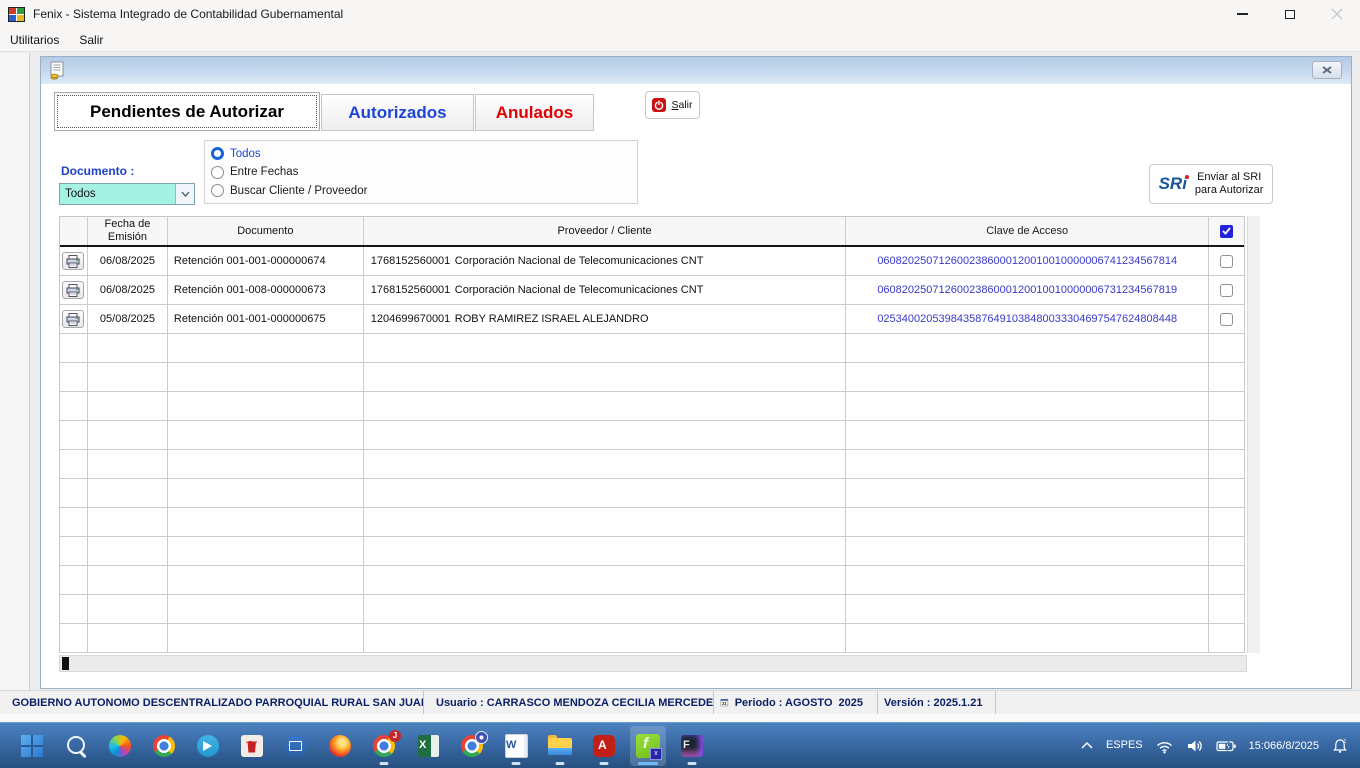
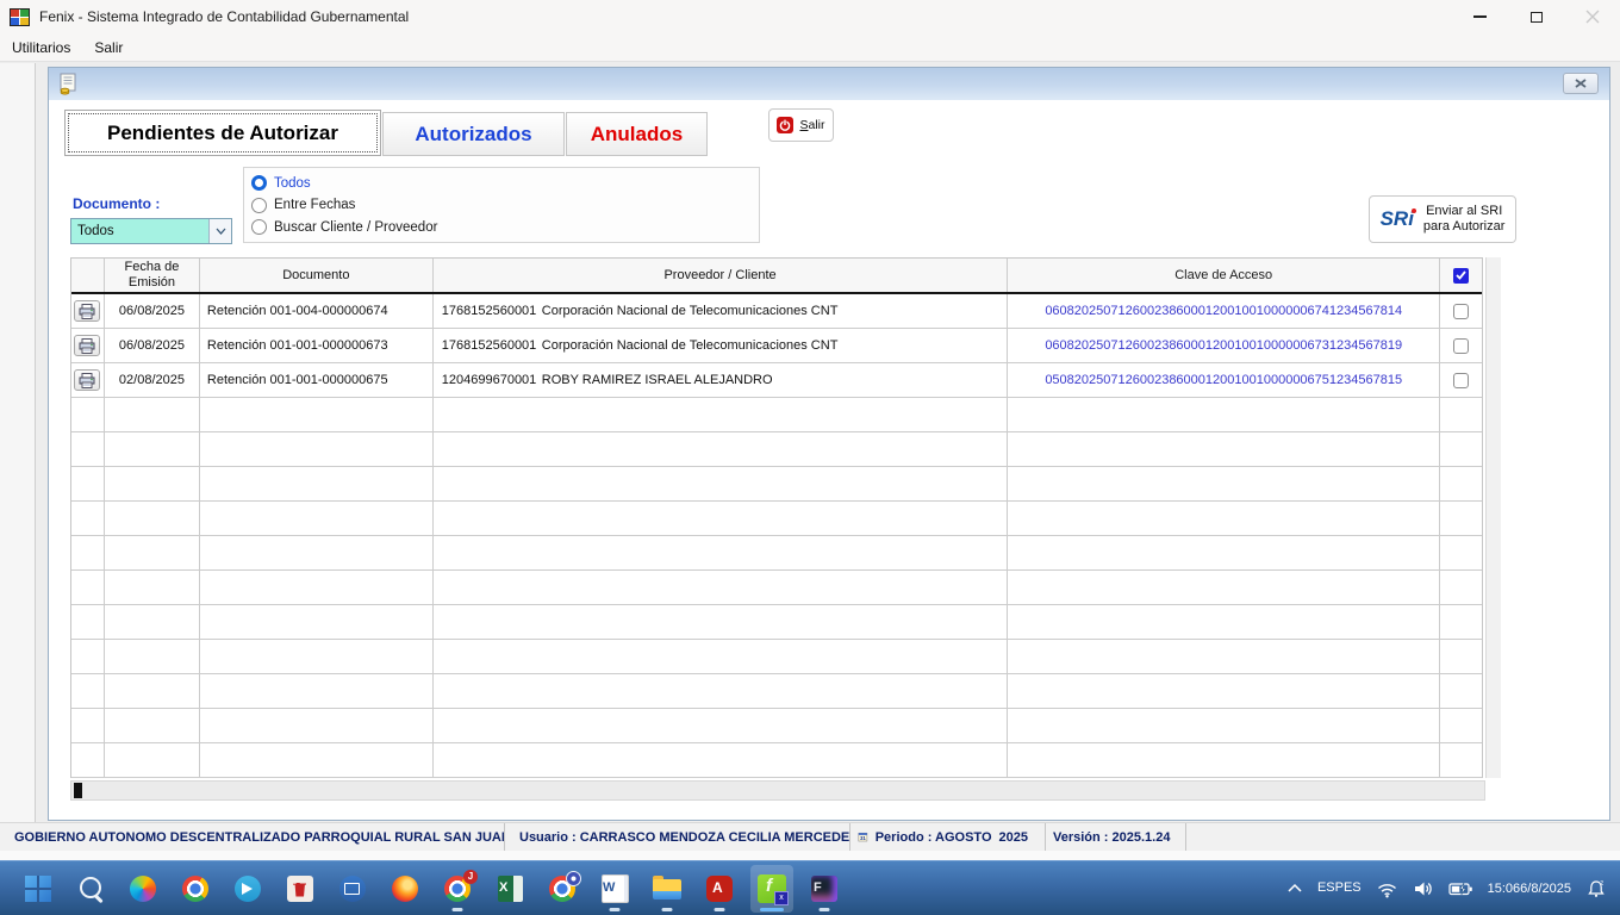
  Fenix - Sistema Integrado de Contabilidad Gubernamental
  Utilitarios
  Salir
  Pendientes de Autorizar
  Autorizados
  Anulados
  Salir
  Documento :
  Todos
  Todos
  Entre Fechas
  Buscar Cliente / Proveedor
  SRi
  Enviar al SRI
  para Autorizar
  Fecha de Emisión
  Documento
  Proveedor / Cliente
  Clave de Acceso
  06/08/2025
- Retención 001-001-000000674
+ Retención 001-004-000000674
  1768152560001
  Corporación Nacional de Telecomunicaciones CNT
  0608202507126002386000120010010000006741234567814
  06/08/2025
- Retención 001-008-000000673
+ Retención 001-001-000000673
  1768152560001
  Corporación Nacional de Telecomunicaciones CNT
  0608202507126002386000120010010000006731234567819
- 05/08/2025
+ 02/08/2025
  Retención 001-001-000000675
  1204699670001
  ROBY RAMIREZ ISRAEL ALEJANDRO
- 0253400205398435876491038480033304697547624808448
+ 0508202507126002386000120010010000006751234567815
  GOBIERNO AUTONOMO DESCENTRALIZADO PARROQUIAL RURAL SAN JUA
  Usuario : CARRASCO MENDOZA CECILIA MERCEDE
  Periodo : AGOSTO
  2025
- Versión : 2025.1.21
+ Versión : 2025.1.24
  J
  ESP
  ES
  15:06
  6/8/2025
